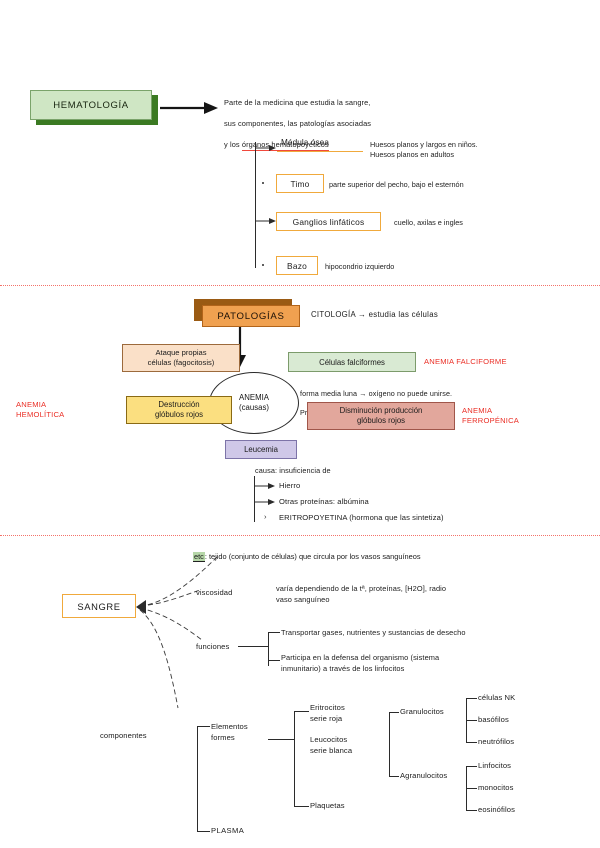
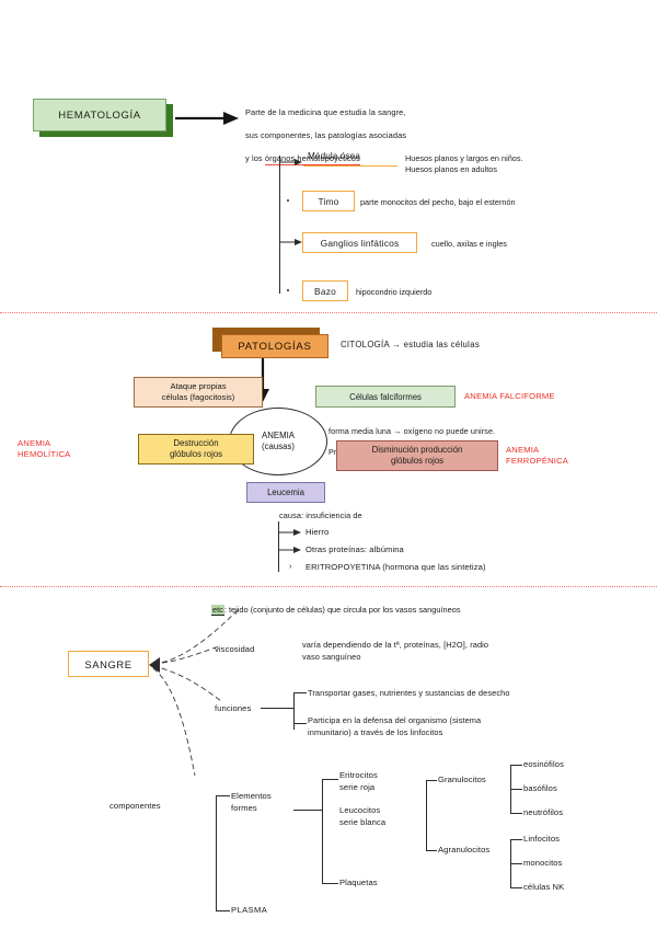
  HEMATOLOGÍA
  Parte de la medicina que estudia la sangre,
  sus componentes, las patologías asociadas
  y los órgnos hematopoyéticos
  Médula ósea
  Huesos planos y largos en niños.
  Huesos planos en adultos
  Timo
- parte superior del pecho, bajo el esternón
+ parte monocitos del pecho, bajo el esternón
  Ganglios linfáticos
  cuello, axilas e ingles
  Bazo
  hipocondrio izquierdo
  PATOLOGÍAS
  CITOLOGÍA → estudia las células
  ANEMIA
  (causas)
  Ataque propias
  células (fagocitosis)
  Células falciformes
  ANEMIA FALCIFORME
  forma media luna → oxígeno no puede unirse.
  Destrucción
  glóbulos rojos
  ANEMIA
  HEMOLÍTICA
  Disminución producción
  glóbulos rojos
  ANEMIA
  FERROPÉNICA
  Leucemia
  causa: insuficiencia de
  Hierro
  Otras proteínas: albúmina
  ›
  ERITROPOYETINA (hormona que las sintetiza)
  SANGRE
  etc: tejido (conjunto de células) que circula por los vasos sanguíneos
  viscosidad
  varía dependiendo de la tª, proteínas, [H2O], radio
  vaso sanguíneo
  funciones
  Transportar gases, nutrientes y sustancias de desecho
  Participa en la defensa del organismo (sistema
  inmunitario) a través de los linfocitos
  componentes
  Elementos
  formes
  PLASMA
  Eritrocitos
  serie roja
  Leucocitos
  serie blanca
  Plaquetas
  Granulocitos
  Agranulocitos
- células NK
+ eosinófilos
  basófilos
  neutrófilos
  Linfocitos
  monocitos
- eosinófilos
+ células NK
